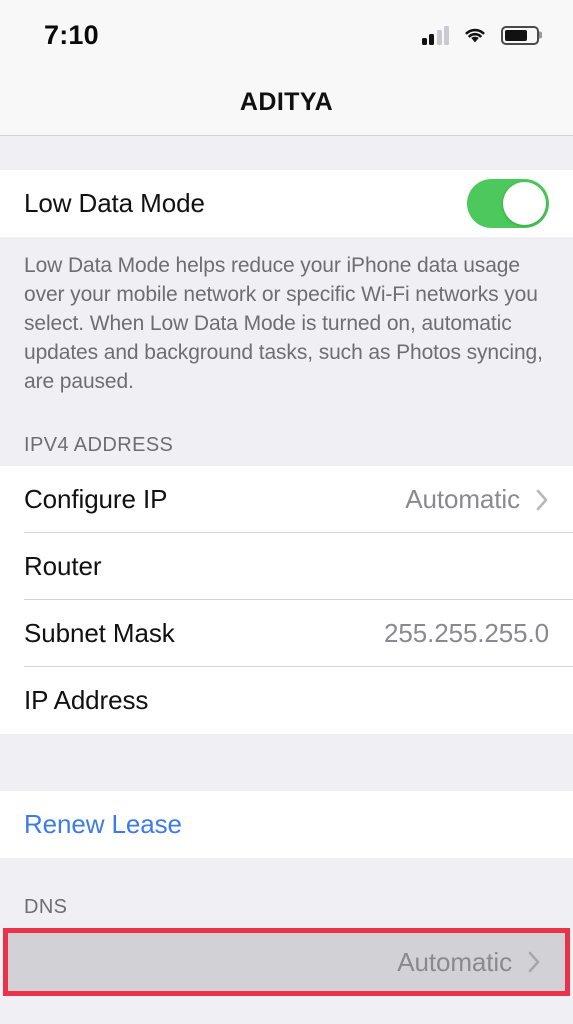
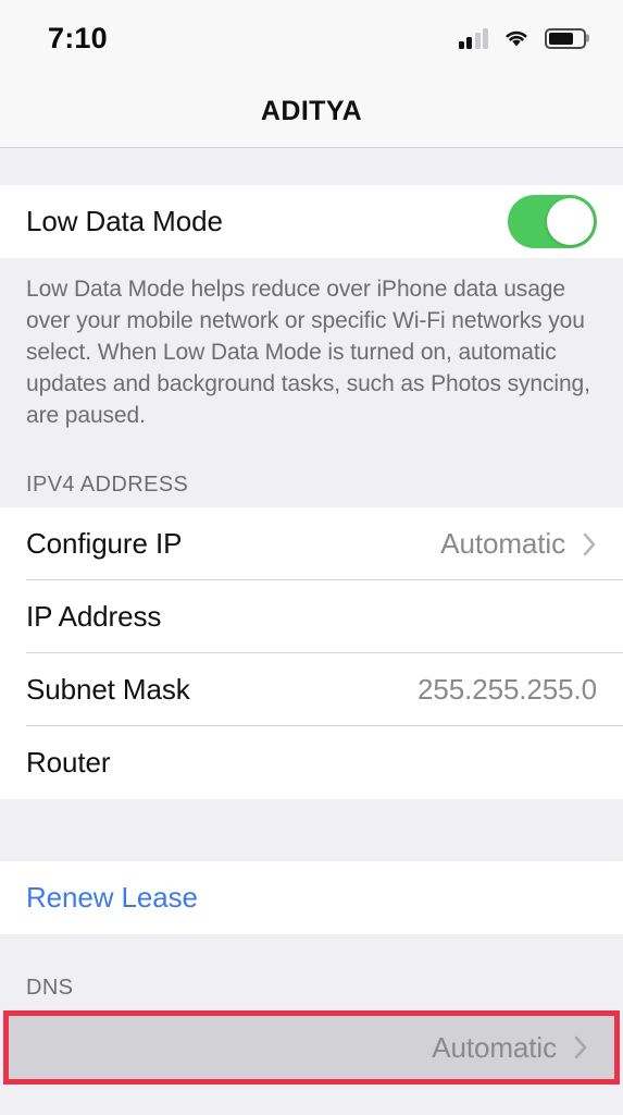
  7:10
  ADITYA
  Low Data Mode
- Low Data Mode helps reduce your iPhone data usage over your mobile network or specific Wi-Fi networks you select. When Low Data Mode is turned on, automatic updates and background tasks, such as Photos syncing, are paused.
+ Low Data Mode helps reduce over iPhone data usage over your mobile network or specific Wi-Fi networks you select. When Low Data Mode is turned on, automatic updates and background tasks, such as Photos syncing, are paused.
  IPV4 ADDRESS
  Configure IP
  Automatic
- Router
+ IP Address
  Subnet Mask
  255.255.255.0
- IP Address
+ Router
  Renew Lease
  DNS
  Automatic
